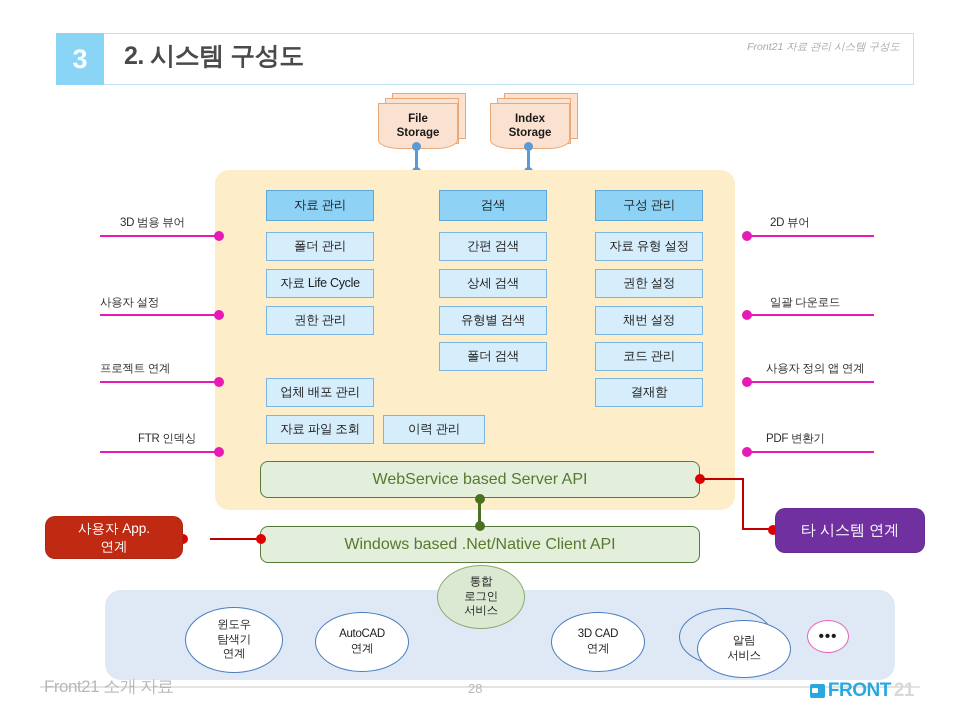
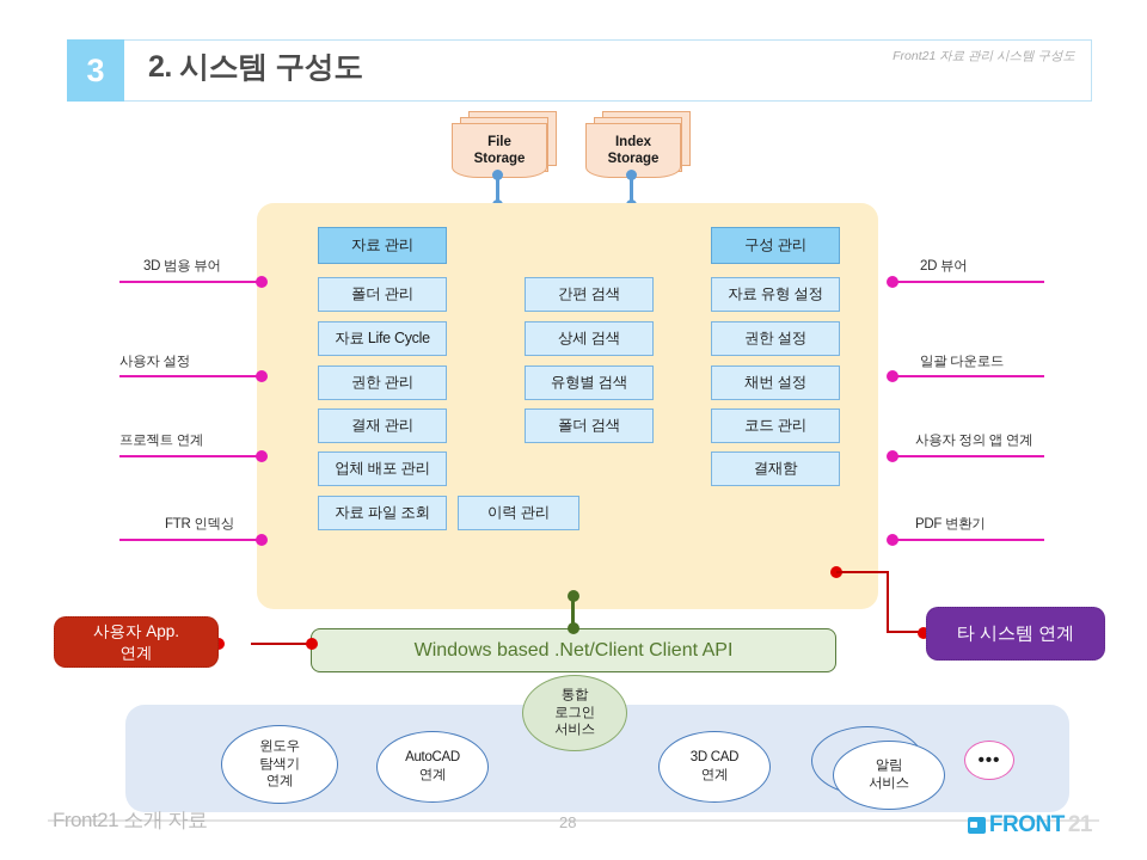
  3
  2. 시스템 구성도
  Front21 자료 관리 시스템 구성도
  File
  Storage
  Index
  Storage
  자료 관리
  폴더 관리
  자료 Life Cycle
  권한 관리
+ 결재 관리
  업체 배포 관리
  자료 파일 조회
- 검색
  간편 검색
  상세 검색
  유형별 검색
  폴더 검색
  이력 관리
  구성 관리
  자료 유형 설정
  권한 설정
  채번 설정
  코드 관리
  결재함
  3D 범용 뷰어
  사용자 설정
  프로젝트 연계
  FTR 인덱싱
  2D 뷰어
  일괄 다운로드
  사용자 정의 앱 연계
  PDF 변환기
- WebService based Server API
- Windows based .Net/Native Client API
+ Windows based .Net/Client Client API
  사용자 App.
  연계
  타 시스템 연계
  윈도우
  탐색기
  연계
  AutoCAD
  연계
  통합
  로그인
  서비스
  3D CAD
  연계
  알림
  서비스
  •••
  Front21 소개 자료
  28
  FRONT
  21
